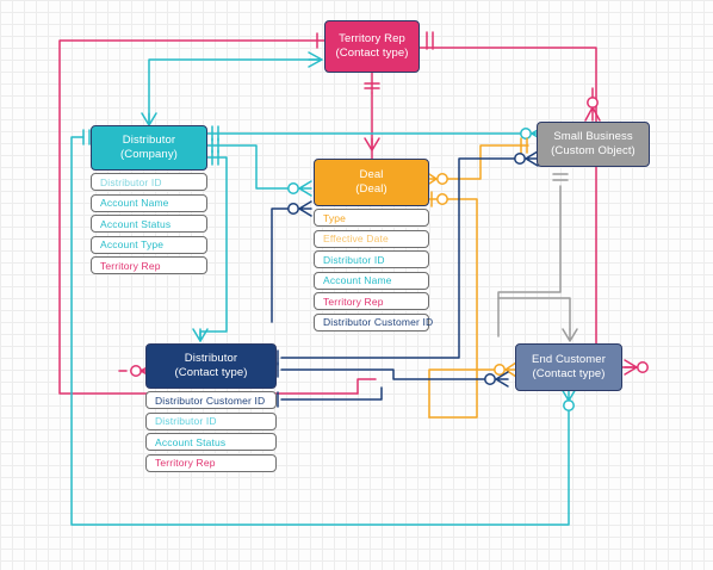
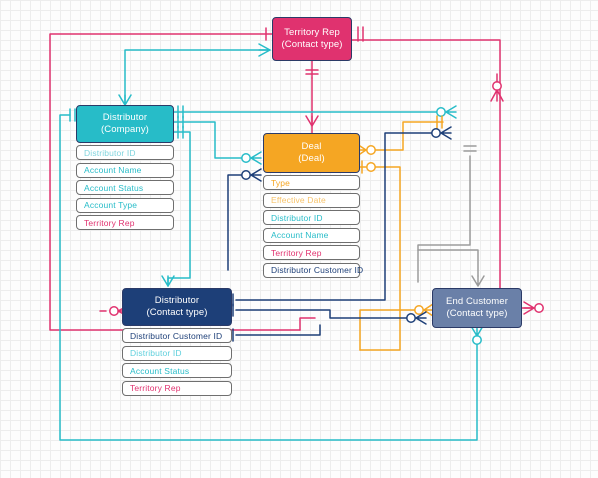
  Territory Rep
  (Contact type)
  Distributor
  (Company)
  Distributor ID
  Account Name
  Account Status
  Account Type
  Territory Rep
  Deal
  (Deal)
  Type
  Effective Date
  Distributor ID
  Account Name
  Territory Rep
  Distributor Customer ID
- Small Business
- (Custom Object)
  Distributor
  (Contact type)
  Distributor Customer ID
  Distributor ID
  Account Status
  Territory Rep
  End Customer
  (Contact type)
